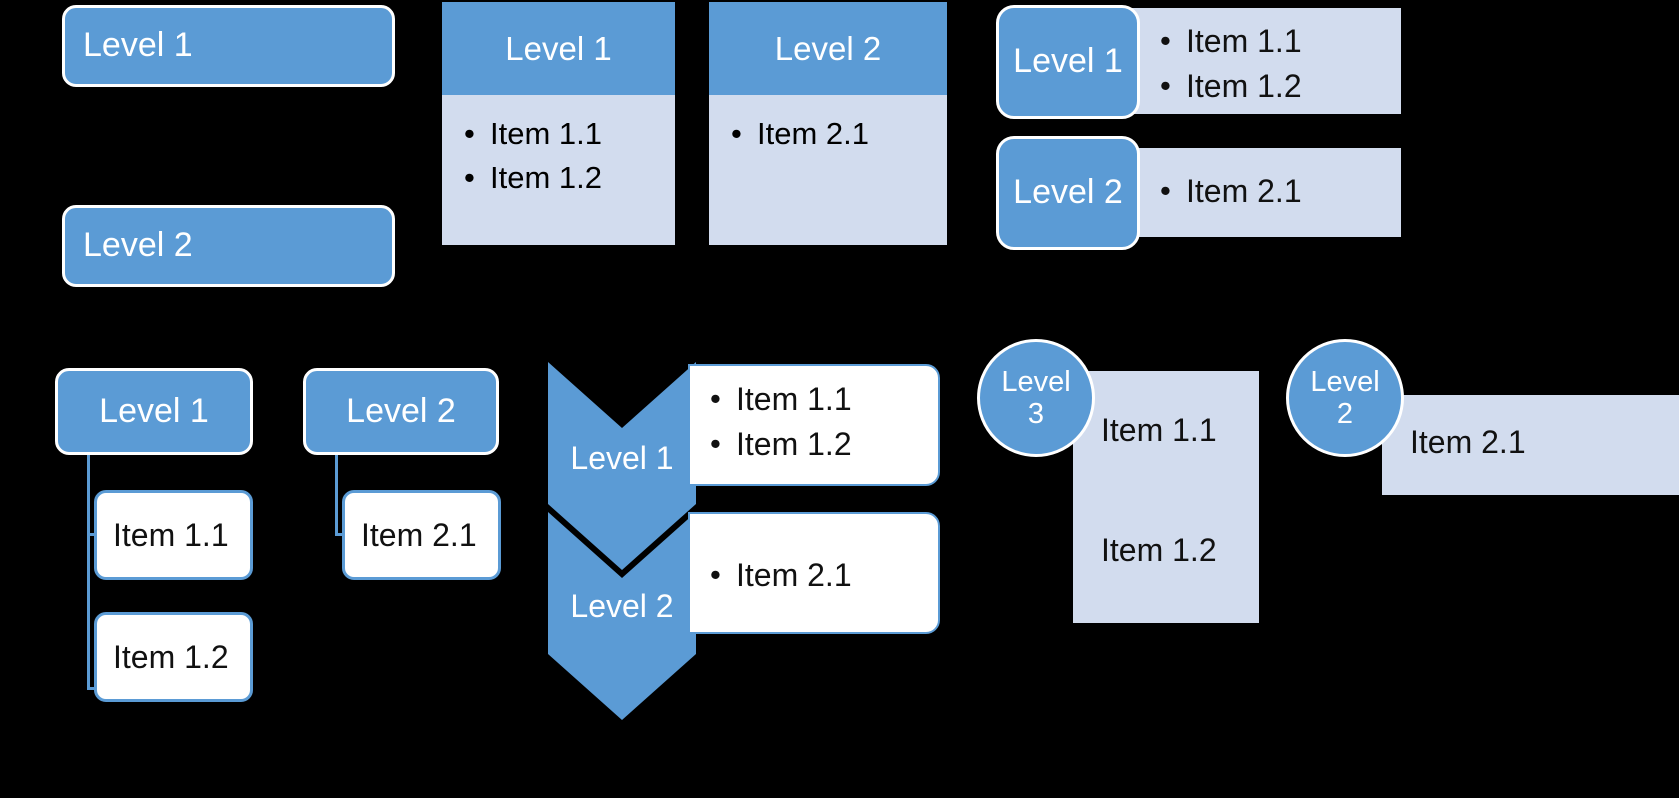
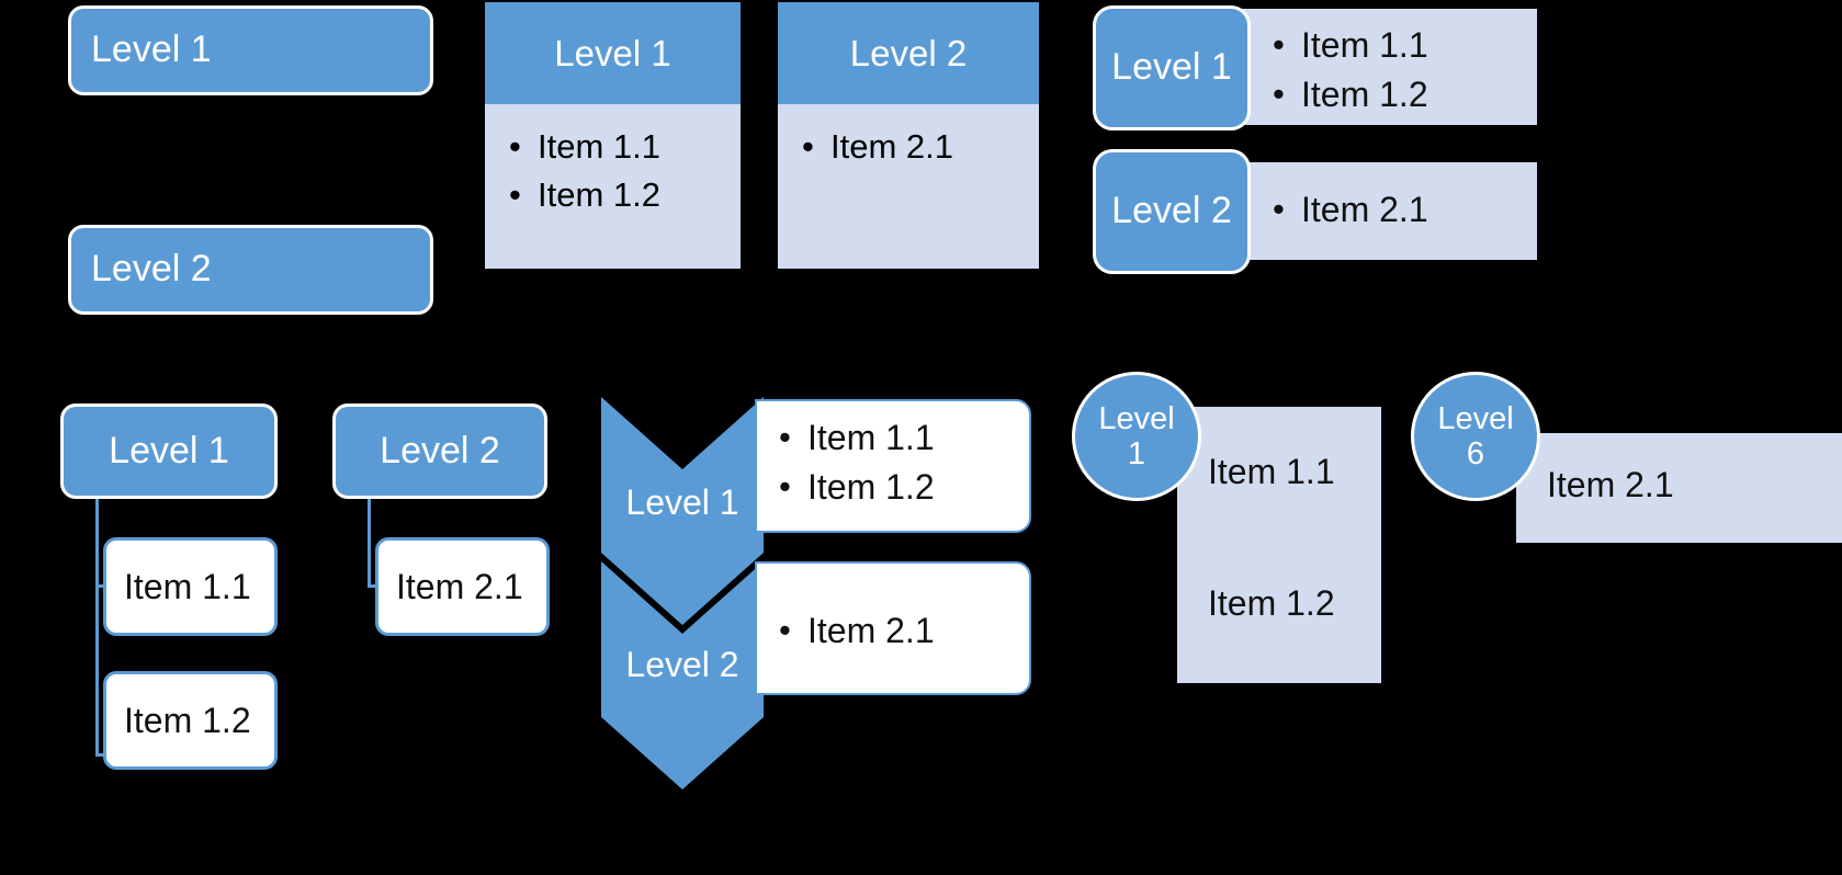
  Level 1
  Level 2
  Level 1
  •
  Item 1.1
  •
  Item 1.2
  Level 2
  •
  Item 2.1
  •
  Item 1.1
  •
  Item 1.2
  Level 1
  •
  Item 2.1
  Level 2
  Level 1
  Item 1.1
  Item 1.2
  Level 2
  Item 2.1
  Level 1
  •
  Item 1.1
  •
  Item 1.2
  Level 2
  •
  Item 2.1
  Item 1.1
  Item 1.2
  Level
- 3
+ 1
  Item 2.1
  Level
- 2
+ 6
